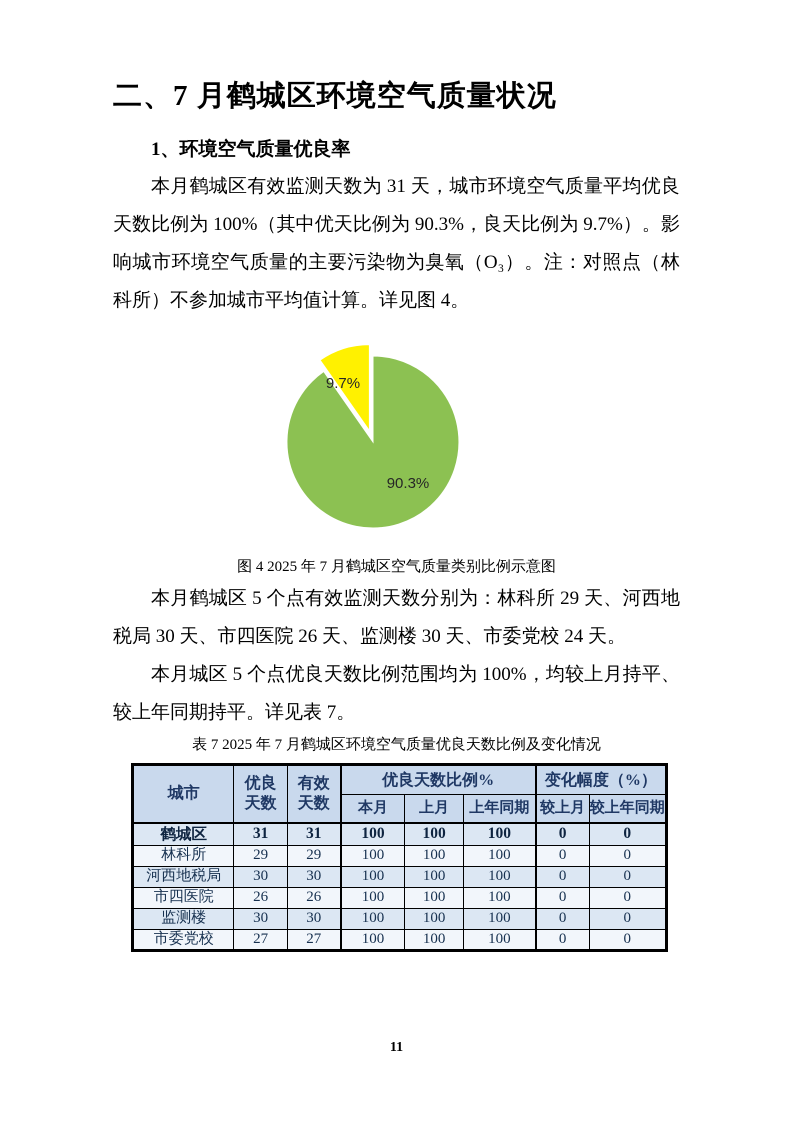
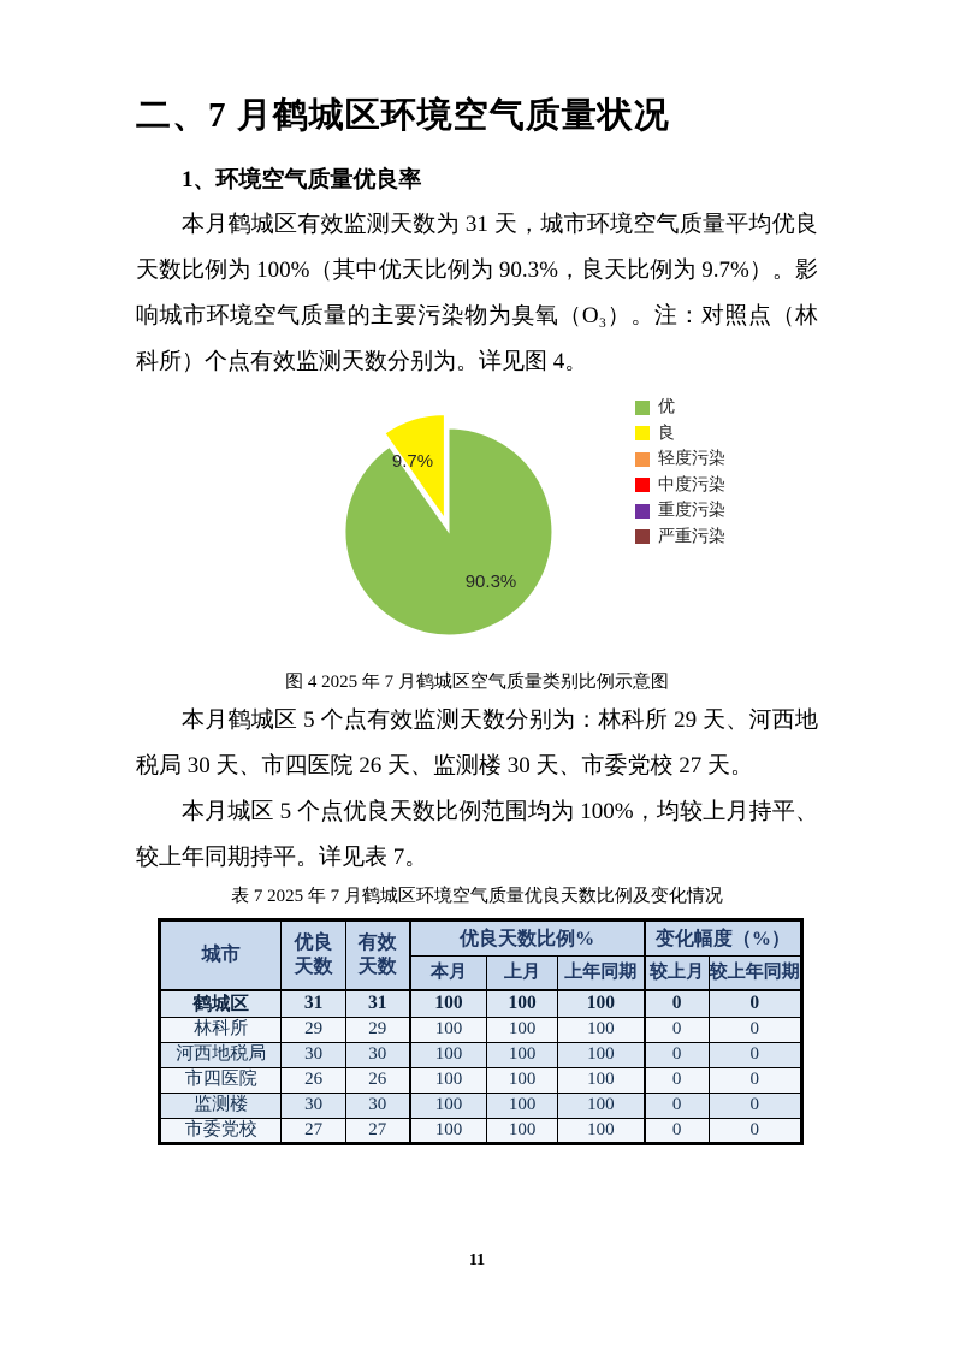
  二、7 月鹤城区环境空气质量状况
  1、环境空气质量优良率
- 本月鹤城区有效监测天数为 31 天，城市环境空气质量平均优良天数比例为 100%（其中优天比例为 90.3%，良天比例为 9.7%）。影响城市环境空气质量的主要污染物为臭氧（O₃）。注：对照点（林科所）不参加城市平均值计算。详见图 4。
+ 本月鹤城区有效监测天数为 31 天，城市环境空气质量平均优良天数比例为 100%（其中优天比例为 90.3%，良天比例为 9.7%）。影响城市环境空气质量的主要污染物为臭氧（O₃）。注：对照点（林科所）个点有效监测天数分别为。详见图 4。
  9.7%
  90.3%
+ 优
+ 良
+ 轻度污染
+ 中度污染
+ 重度污染
+ 严重污染
  图 4 2025 年 7 月鹤城区空气质量类别比例示意图
- 本月鹤城区 5 个点有效监测天数分别为：林科所 29 天、河西地税局 30 天、市四医院 26 天、监测楼 30 天、市委党校 24 天。
+ 本月鹤城区 5 个点有效监测天数分别为：林科所 29 天、河西地税局 30 天、市四医院 26 天、监测楼 30 天、市委党校 27 天。
  本月城区 5 个点优良天数比例范围均为 100%，均较上月持平、较上年同期持平。详见表 7。
  表 7 2025 年 7 月鹤城区环境空气质量优良天数比例及变化情况
  城市	优良天数	有效天数	优良天数比例%	变化幅度（%）
  本月	上月	上年同期	较上月	较上年同期
  鹤城区	31	31	100	100	100	0	0
  林科所	29	29	100	100	100	0	0
  河西地税局	30	30	100	100	100	0	0
  市四医院	26	26	100	100	100	0	0
  监测楼	30	30	100	100	100	0	0
  市委党校	27	27	100	100	100	0	0
  11
